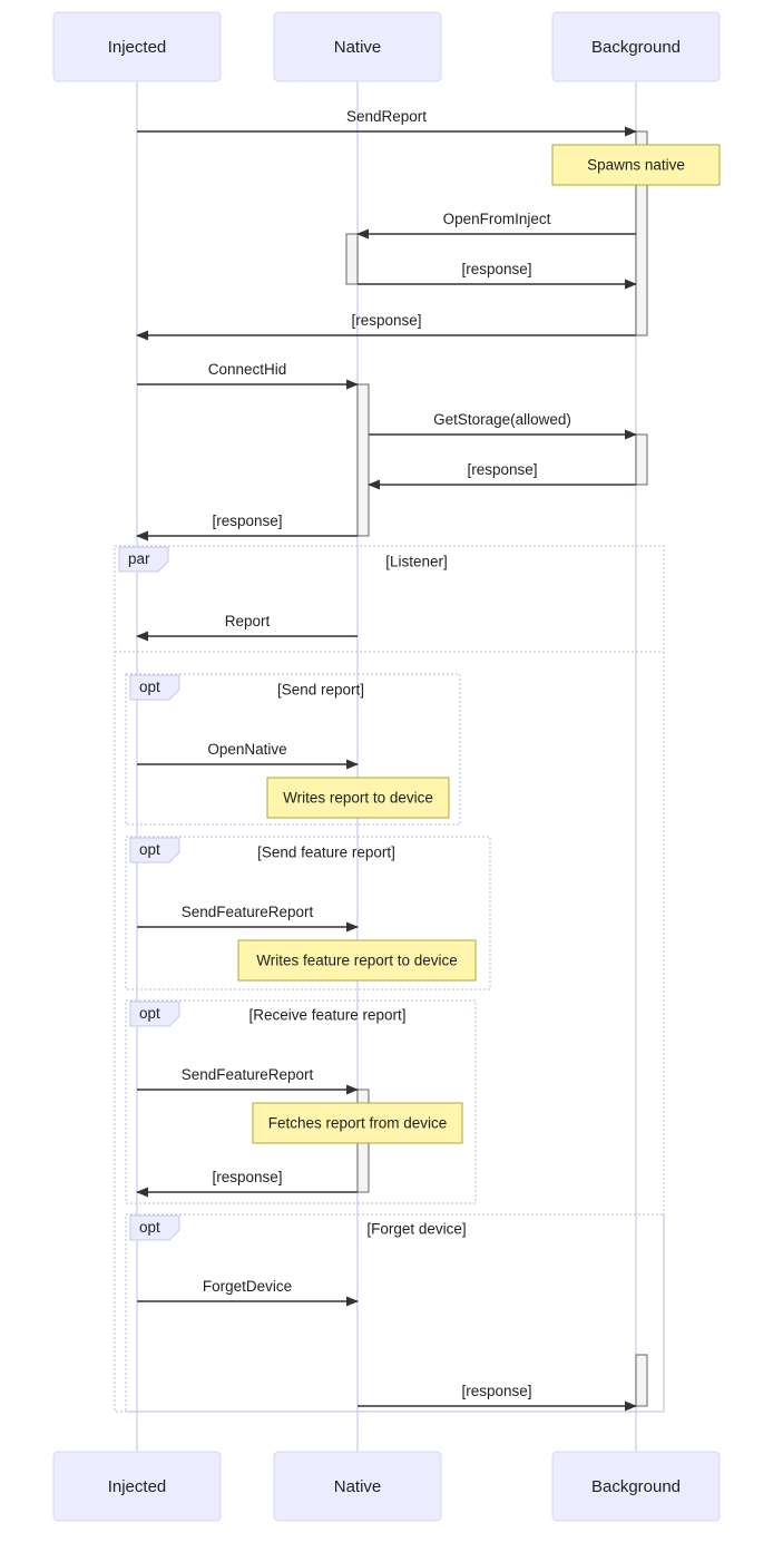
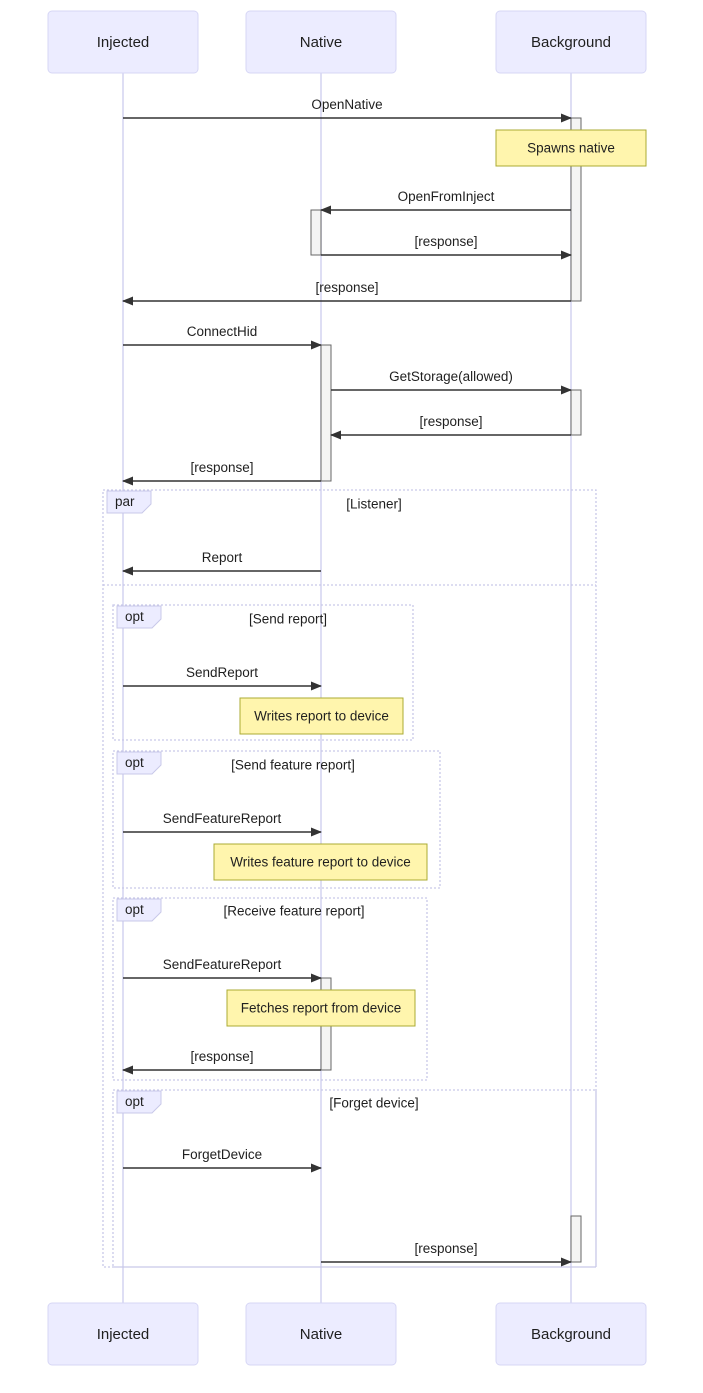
  par
  [Listener]
  opt
  [Send report]
  opt
  [Send feature report]
  opt
  [Receive feature report]
  opt
  [Forget device]
- SendReport
+ OpenNative
  OpenFromInject
  [response]
  [response]
  ConnectHid
  GetStorage(allowed)
  [response]
  [response]
  Report
- OpenNative
+ SendReport
  SendFeatureReport
  SendFeatureReport
  [response]
  ForgetDevice
  [response]
  Spawns native
  Writes report to device
  Writes feature report to device
  Fetches report from device
  Injected
  Native
  Background
  Injected
  Native
  Background
